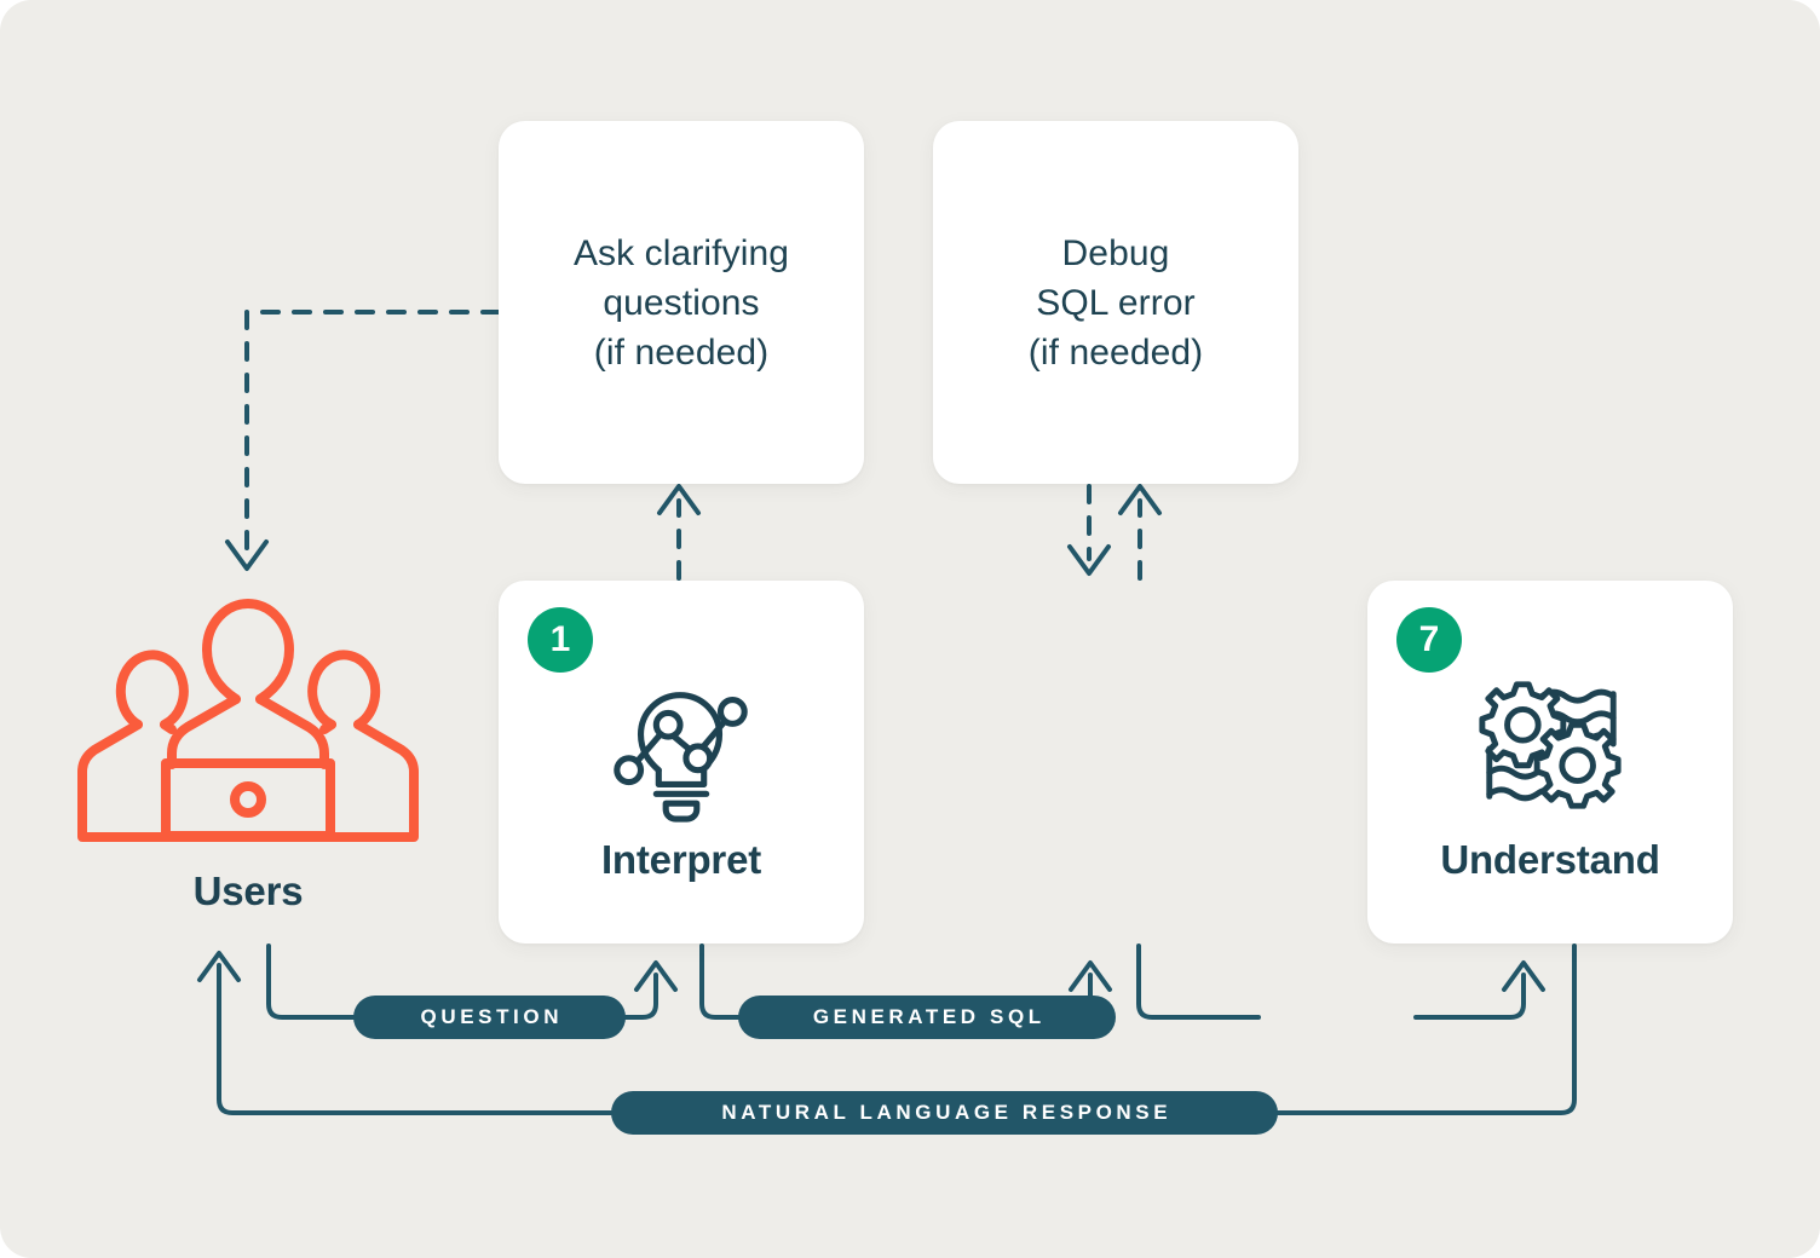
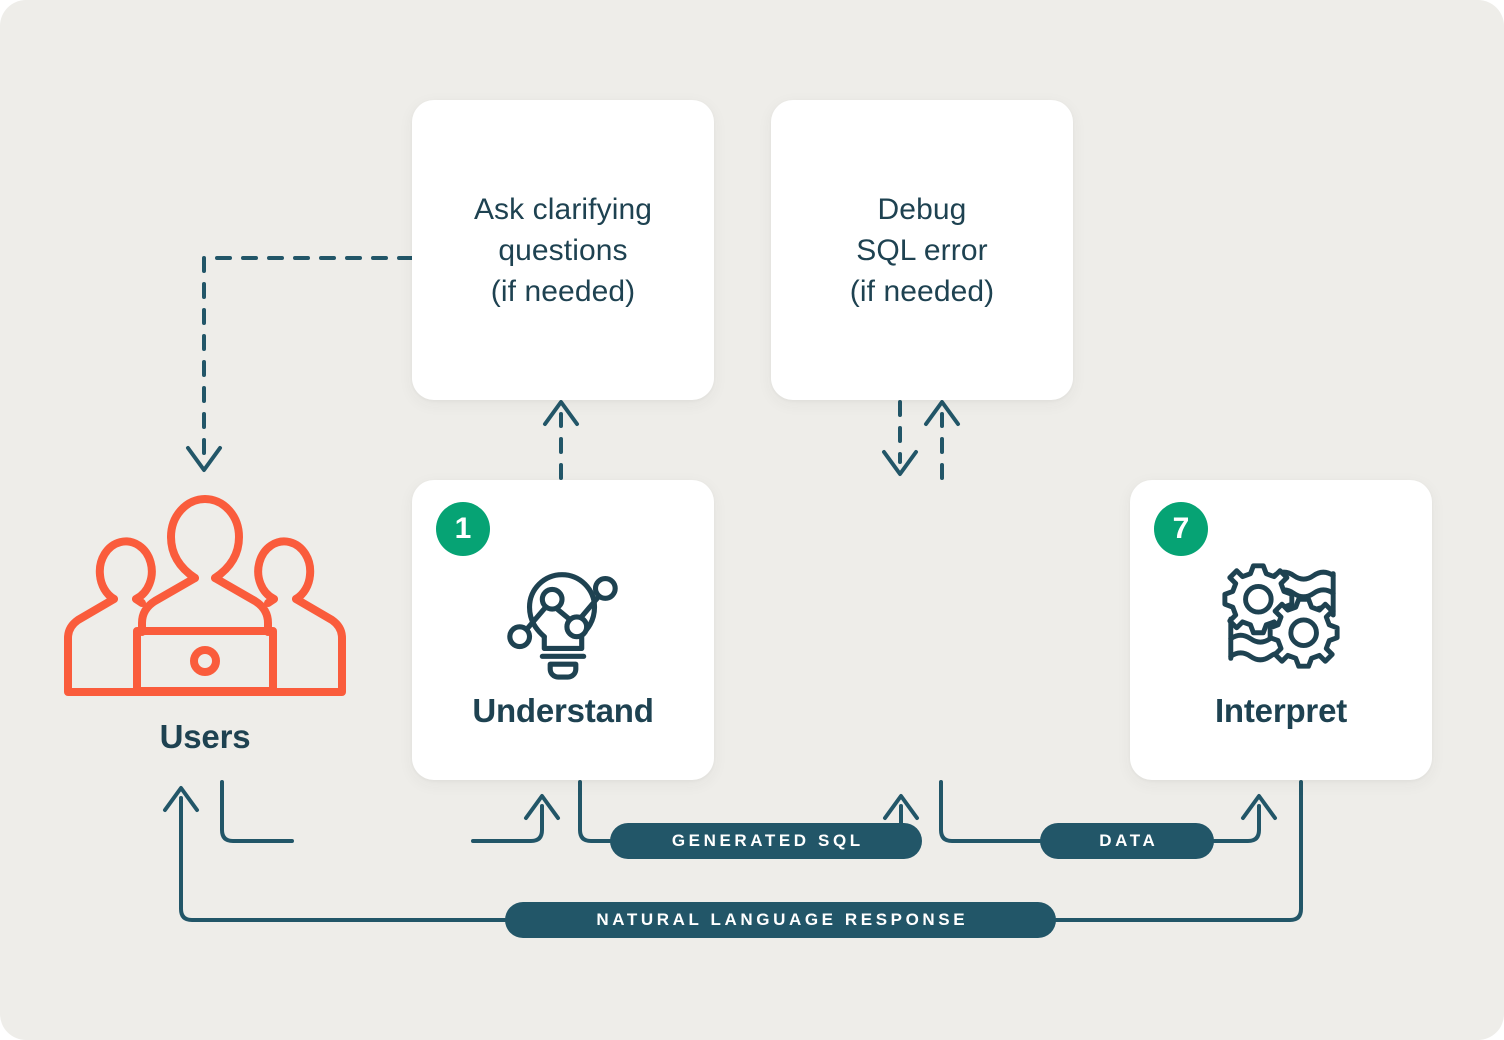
  Users
  Ask clarifying
  questions
  (if needed)
  Debug
  SQL error
  (if needed)
  1
- Interpret
+ Understand
  7
- Understand
+ Interpret
- QUESTION
  GENERATED SQL
+ DATA
  NATURAL LANGUAGE RESPONSE
